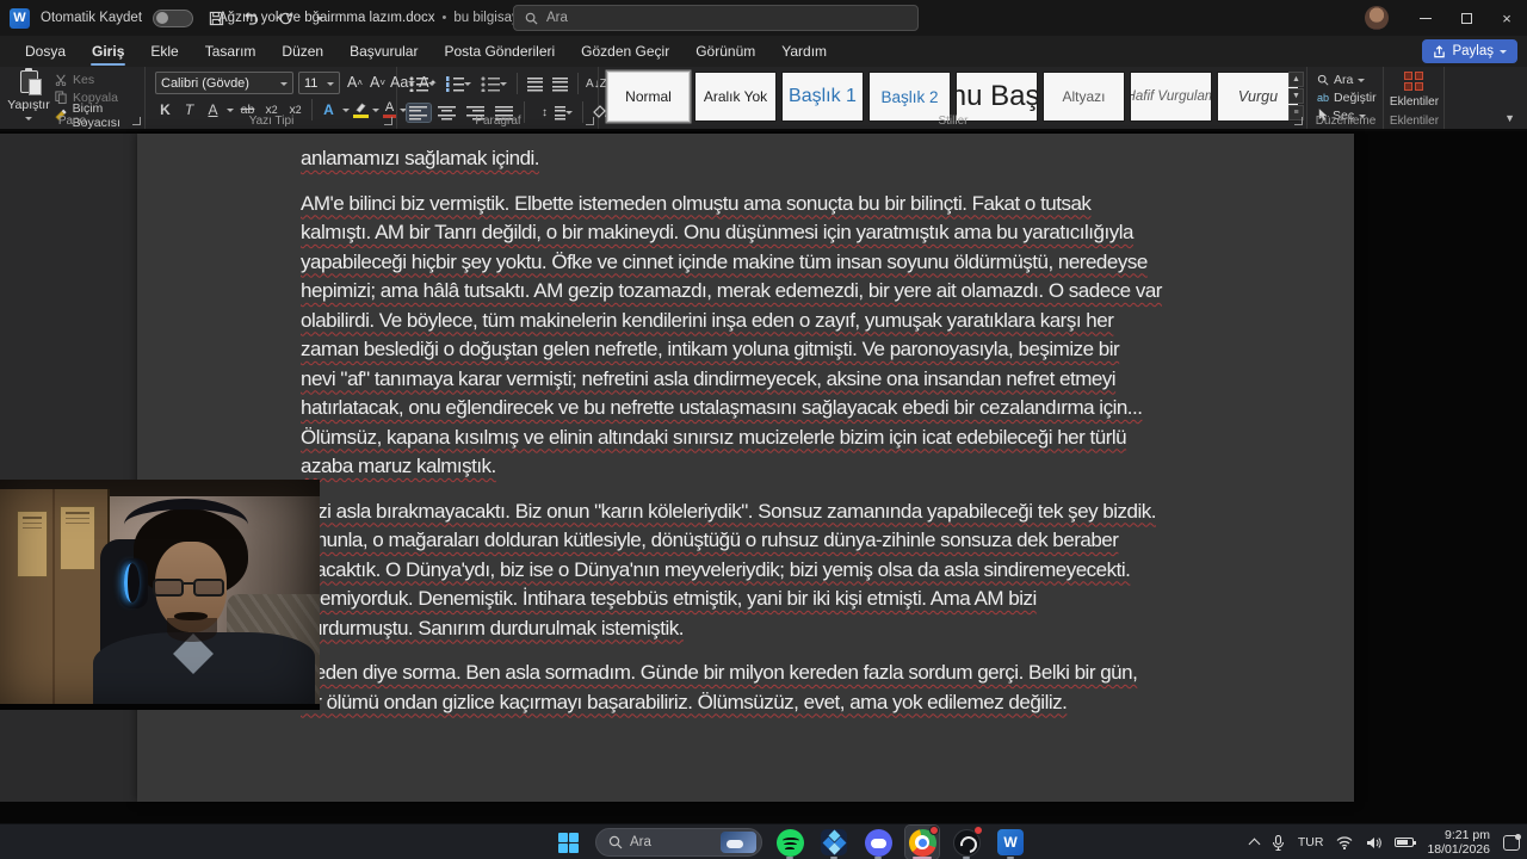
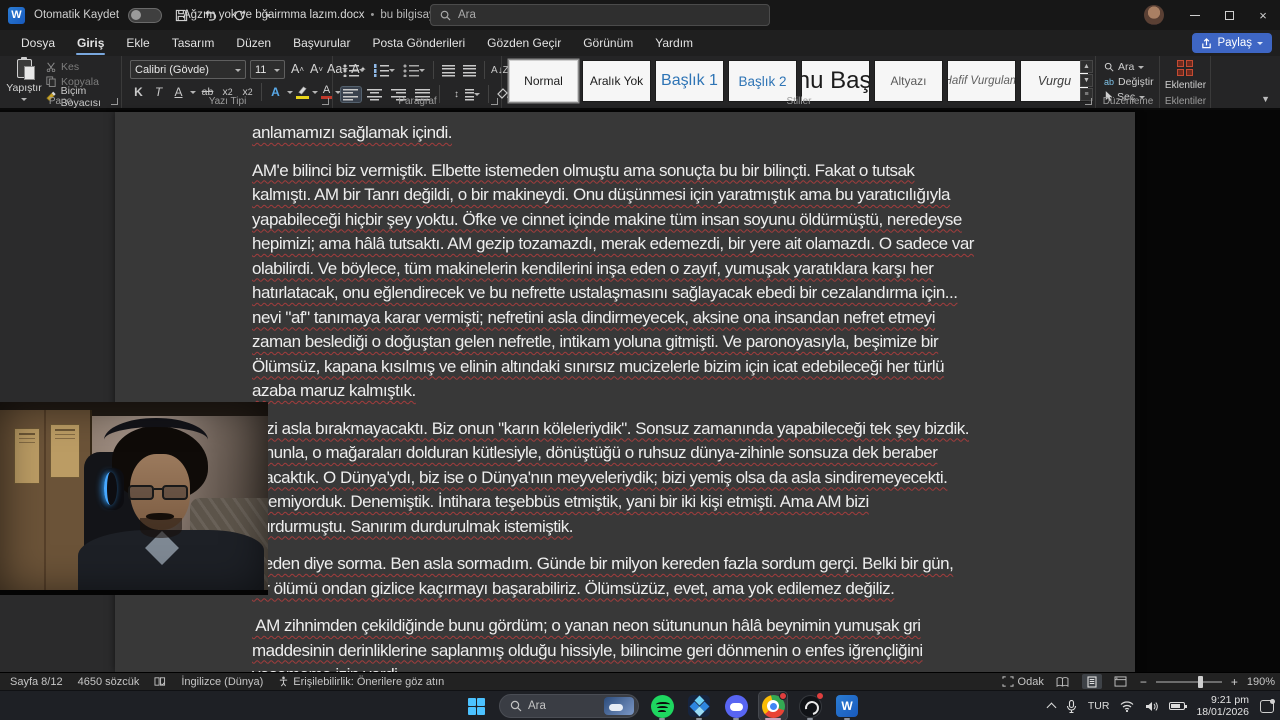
  W
  Otomatik Kaydet
  Ağzım yok ve bğairmma lazım.docx
  •
  Ara
  ×
  Dosya
  Giriş
  Ekle
  Tasarım
  Düzen
  Başvurular
  Posta Gönderileri
  Gözden Geçir
  Görünüm
  Yardım
  Paylaş
  Yapıştır
  Kes
  Kopyala
  Biçim Boyacısı
  Pano
  Calibri (Gövde)
  11
  A
  ˄
  A
  ˅
  Aa
  ✦
  K
  T
  A
  ab
  x
  2
  x
  2
  A
  A
  Yazı Tipi
  A↓Z
  ↕
  Paragraf
  Normal
  Aralık Yok
  Başlık 1
  Başlık 2
  Altyazı
  Hafif Vurgulam
  Vurgu
  Stiller
  Ara
  ab
  Değiştir
  Seç
  Düzenleme
  Eklentiler
  Eklentiler
  ▼
  anlamamızı sağlamak içindi.
  AM'e bilinci biz vermiştik. Elbette istemeden olmuştu ama sonuçta bu bir bilinçti. Fakat o tutsak
  kalmıştı. AM bir Tanrı değildi, o bir makineydi. Onu düşünmesi için yaratmıştık ama bu yaratıcılığıyla
  yapabileceği hiçbir şey yoktu. Öfke ve cinnet içinde makine tüm insan soyunu öldürmüştü, neredeyse
  hepimizi; ama hâlâ tutsaktı. AM gezip tozamazdı, merak edemezdi, bir yere ait olamazdı. O sadece var
  olabilirdi. Ve böylece, tüm makinelerin kendilerini inşa eden o zayıf, yumuşak yaratıklara karşı her
- zaman beslediği o doğuştan gelen nefretle, intikam yoluna gitmişti. Ve paronoyasıyla, beşimize bir
+ hatırlatacak, onu eğlendirecek ve bu nefrette ustalaşmasını sağlayacak ebedi bir cezalandırma için...
  nevi "af" tanımaya karar vermişti; nefretini asla dindirmeyecek, aksine ona insandan nefret etmeyi
- hatırlatacak, onu eğlendirecek ve bu nefrette ustalaşmasını sağlayacak ebedi bir cezalandırma için...
+ zaman beslediği o doğuştan gelen nefretle, intikam yoluna gitmişti. Ve paronoyasıyla, beşimize bir
  Ölümsüz, kapana kısılmış ve elinin altındaki sınırsız mucizelerle bizim için icat edebileceği her türlü
  azaba maruz kalmıştık.
  zi asla bırakmayacaktı. Biz onun "karın köleleriydik". Sonsuz zamanında yapabileceği tek şey bizdik.
  nunla, o mağaraları dolduran kütlesiyle, dönüştüğü o ruhsuz dünya-zihinle sonsuza dek beraber
  acaktık. O Dünya'ydı, biz ise o Dünya'nın meyveleriydik; bizi yemiş olsa da asla sindiremeyecekti.
  emiyorduk. Denemiştik. İntihara teşebbüs etmiştik, yani bir iki kişi etmişti. Ama AM bizi
  rdurmuştu. Sanırım durdurulmak istemiştik.
  eden diye sorma. Ben asla sormadım. Günde bir milyon kereden fazla sordum gerçi. Belki bir gün,
  ölümü ondan gizlice kaçırmayı başarabiliriz. Ölümsüzüz, evet, ama yok edilemez değiliz.
+ AM zihnimden çekildiğinde bunu gördüm; o yanan neon sütununun hâlâ beynimin yumuşak gri
+ maddesinin derinliklerine saplanmış olduğu hissiyle, bilincime geri dönmenin o enfes iğrençliğini
+ Sayfa 8/12
+ 4650 sözcük
+ İngilizce (Dünya)
+ Erişilebilirlik: Önerilere göz atın
+ Odak
+ −
+ +
+ 190%
  Ara
  W
  TUR
  9:21 pm
  18/01/2026
